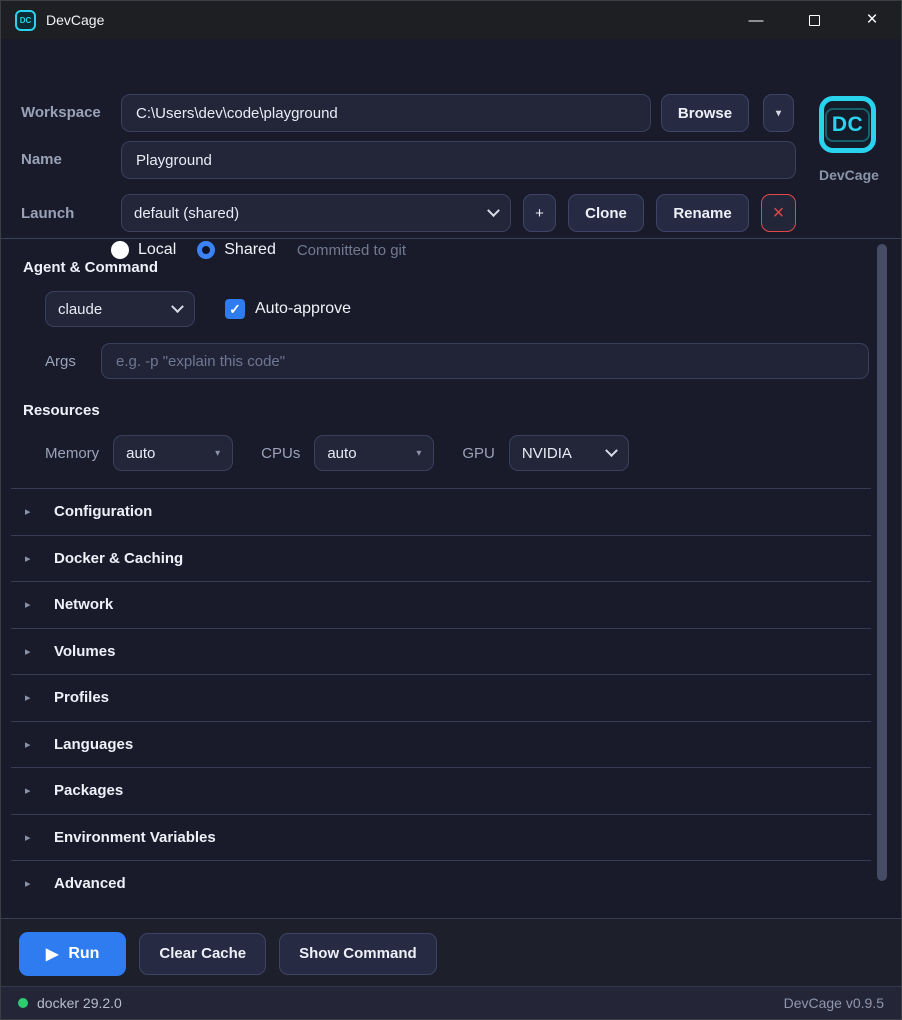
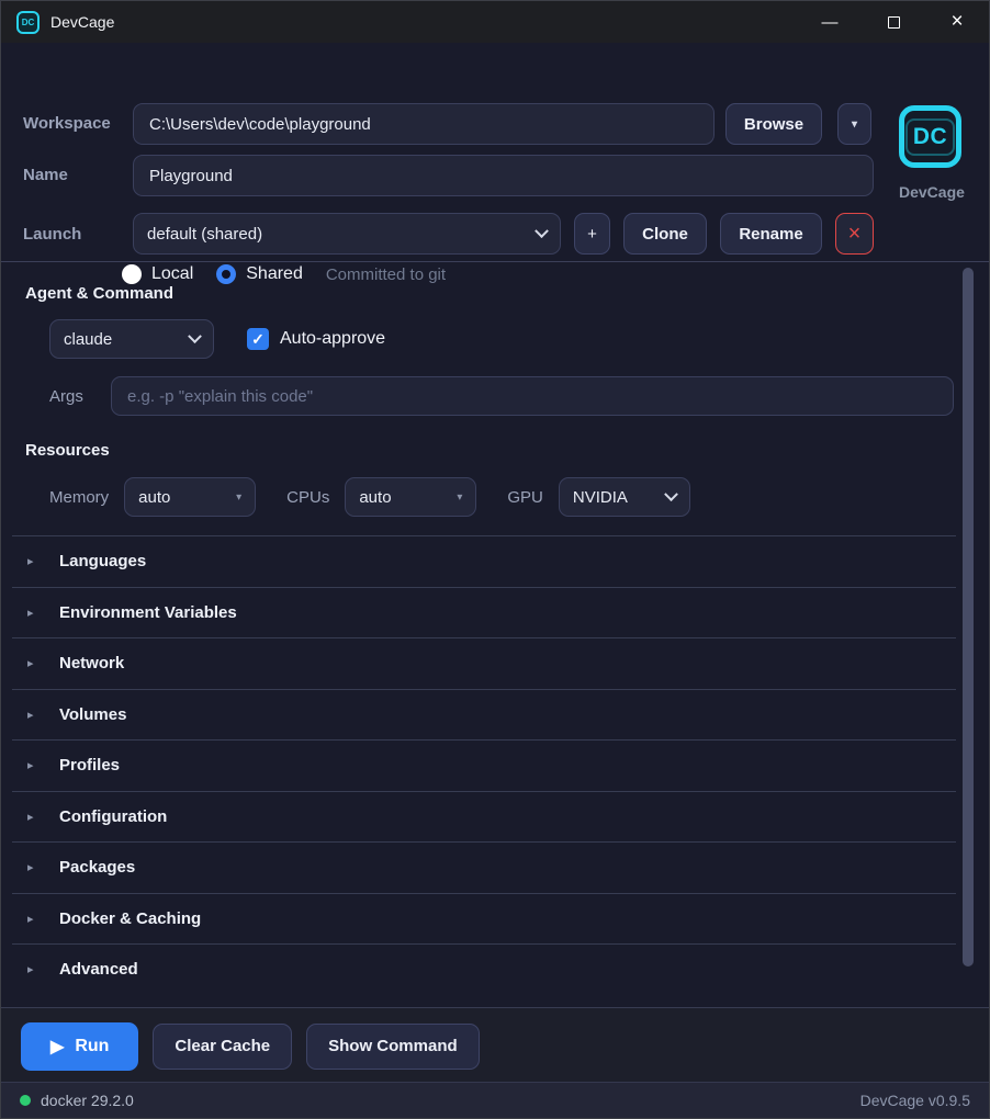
  DC
  DevCage
  —
  ×
  Workspace
  C:\Users\dev\code\playground
  Browse
  ▾
  DC
  DevCage
  Name
  Playground
  Launch
  default (shared)
  +
  Clone
  Rename
  ×
  Local
  Shared
  Committed to git
  Agent & Command
  claude
  ✓
  Auto-approve
  Args
  e.g. -p "explain this code"
  Resources
  Memory
  auto
  ▾
  CPUs
  auto
  ▾
  GPU
  NVIDIA
  ▸
- Configuration
+ Languages
  ▸
- Docker & Caching
+ Environment Variables
  ▸
  Network
  ▸
  Volumes
  ▸
  Profiles
  ▸
- Languages
+ Configuration
  ▸
  Packages
  ▸
- Environment Variables
+ Docker & Caching
  ▸
  Advanced
  ▶
  Run
  Clear Cache
  Show Command
  docker 29.2.0
  DevCage v0.9.5
